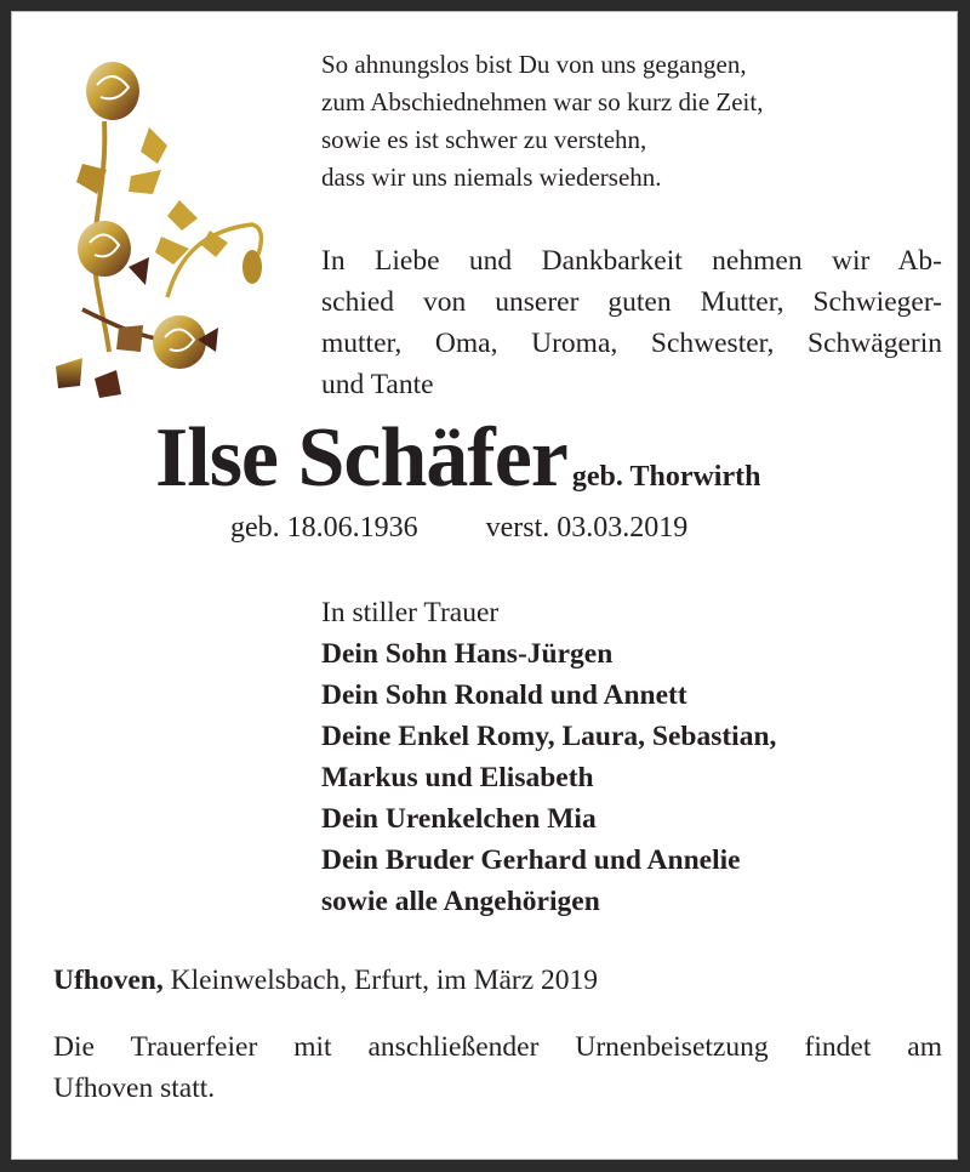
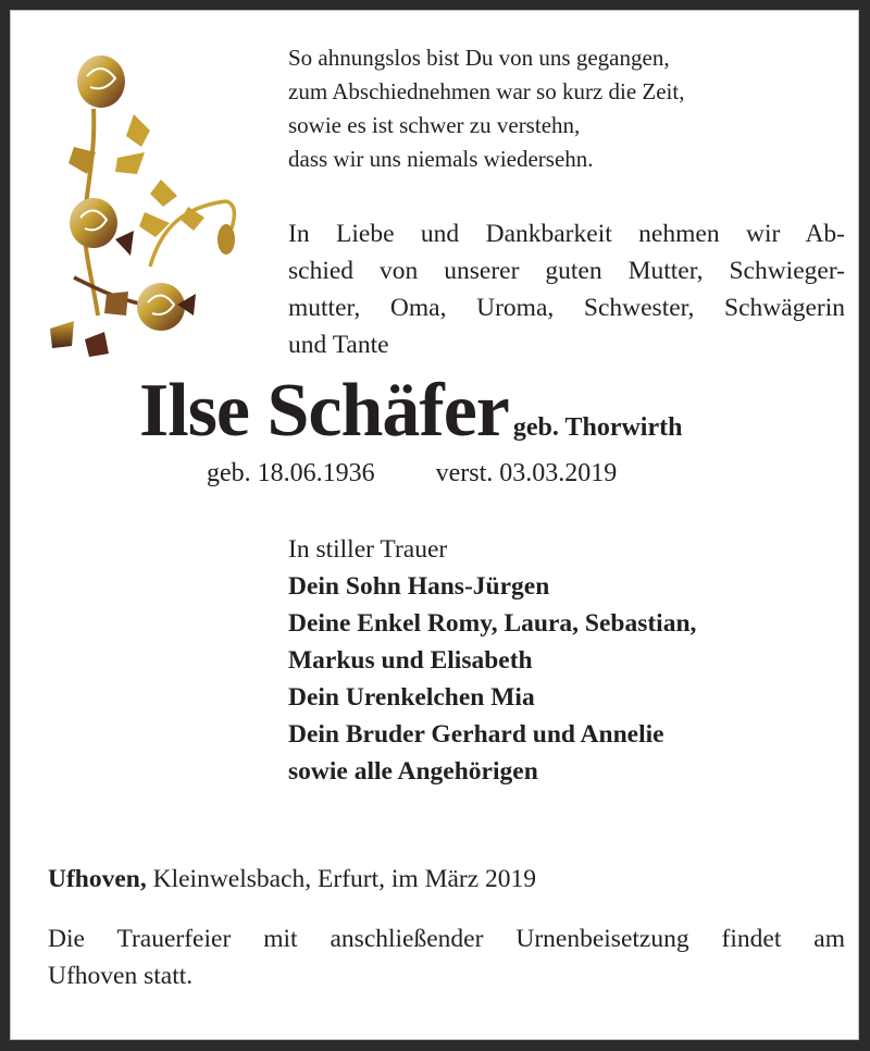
  So ahnungslos bist Du von uns gegangen, zum Abschiednehmen war so kurz die Zeit, sowie es ist schwer zu verstehn, dass wir uns niemals wiedersehn.
  In Liebe und Dankbarkeit nehmen wir Ab-
  schied von unserer guten Mutter, Schwieger-
  mutter, Oma, Uroma, Schwester, Schwägerin
  und Tante
  Ilse Schäfer geb. Thorwirth
  geb. 18.06.1936 verst. 03.03.2019
  In stiller Trauer
  Dein Sohn Hans-Jürgen
- Dein Sohn Ronald und Annett
  Deine Enkel Romy, Laura, Sebastian,
  Markus und Elisabeth
  Dein Urenkelchen Mia
  Dein Bruder Gerhard und Annelie
  sowie alle Angehörigen
  Ufhoven, Kleinwelsbach, Erfurt, im März 2019
  Die Trauerfeier mit anschließender Urnenbeisetzung findet am
  Ufhoven statt.
